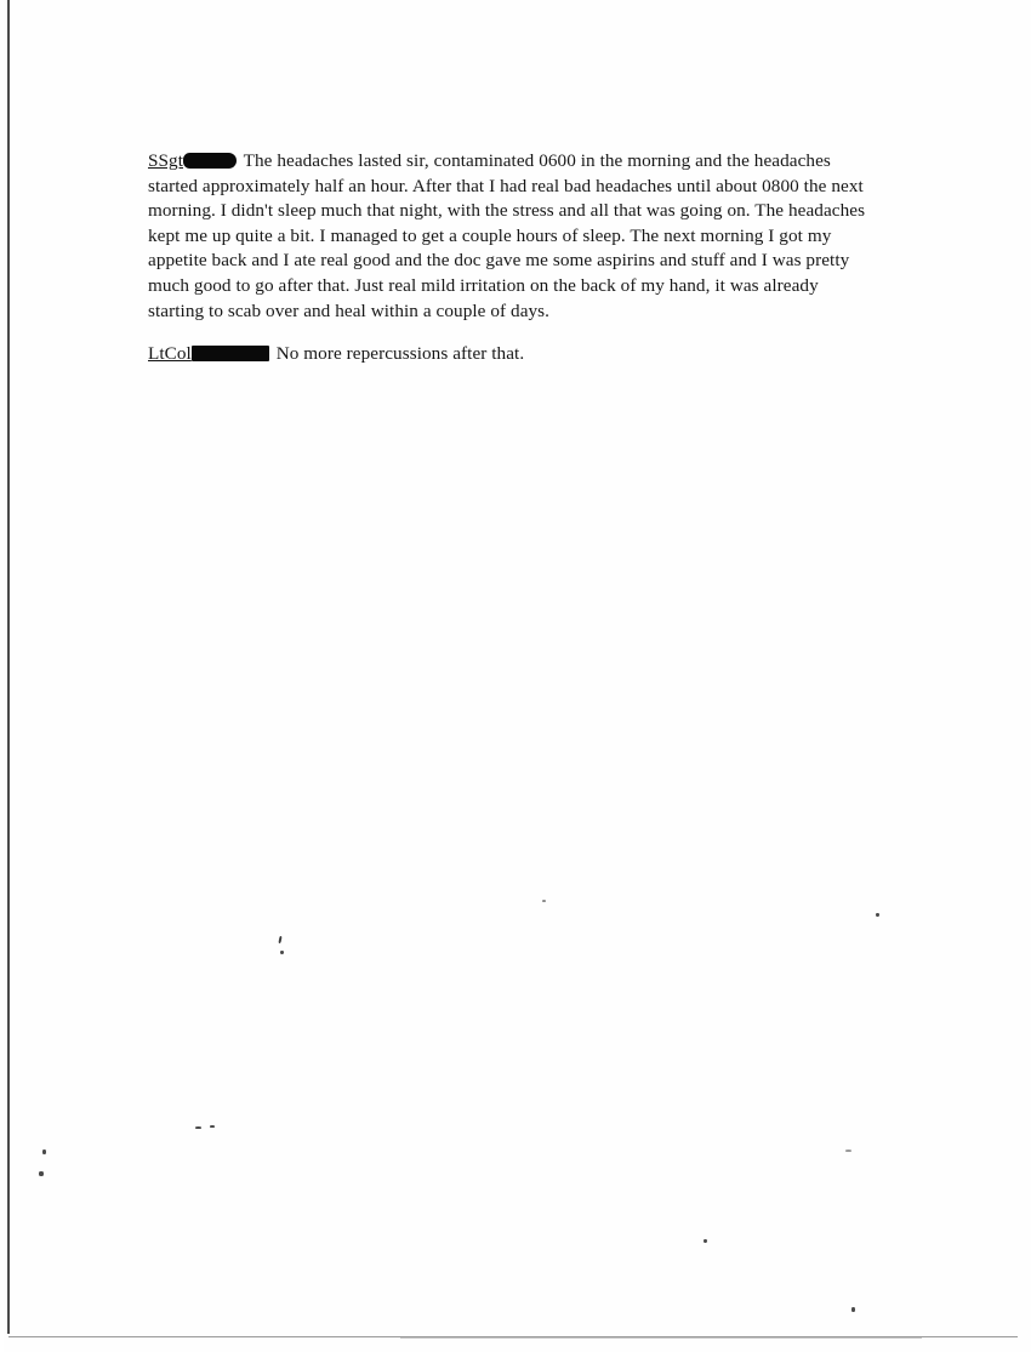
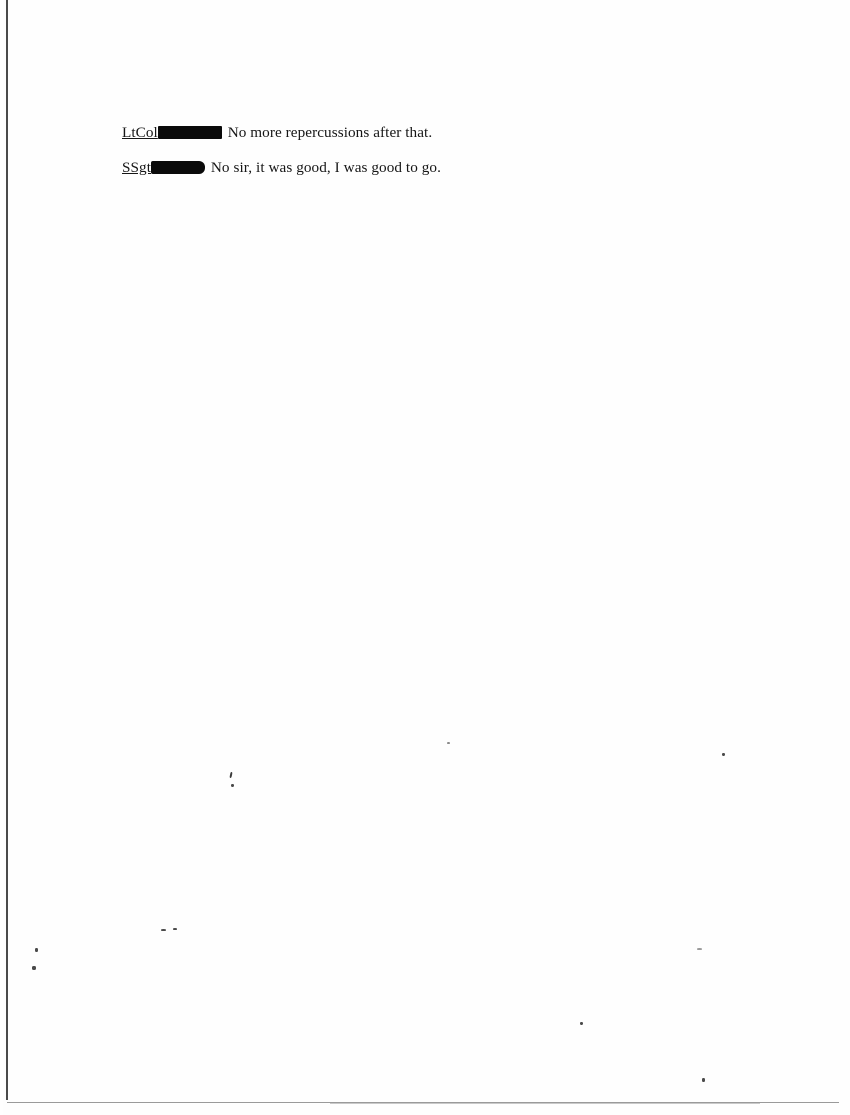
- SSgt The headaches lasted sir, contaminated 0600 in the morning and the headaches started approximately half an hour. After that I had real bad headaches until about 0800 the next morning. I didn't sleep much that night, with the stress and all that was going on. The headaches kept me up quite a bit. I managed to get a couple hours of sleep. The next morning I got my appetite back and I ate real good and the doc gave me some aspirins and stuff and I was pretty much good to go after that. Just real mild irritation on the back of my hand, it was already starting to scab over and heal within a couple of days.
  LtCol No more repercussions after that.
+ SSgt No sir, it was good, I was good to go.
